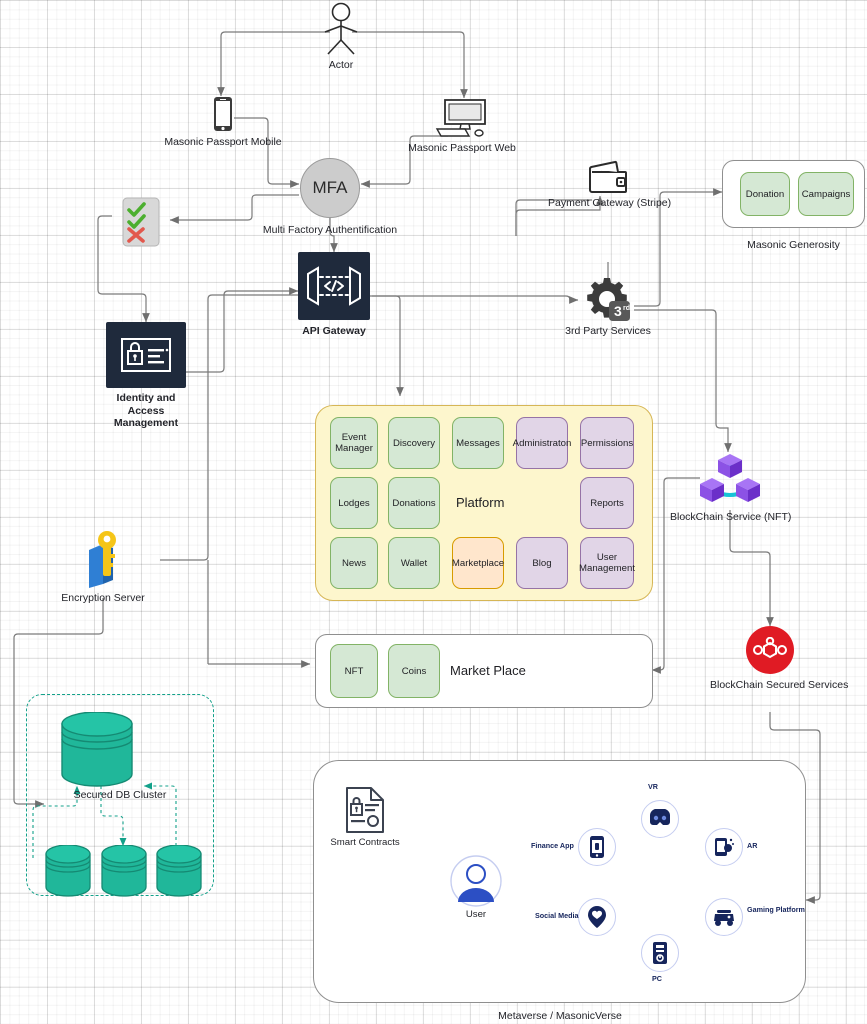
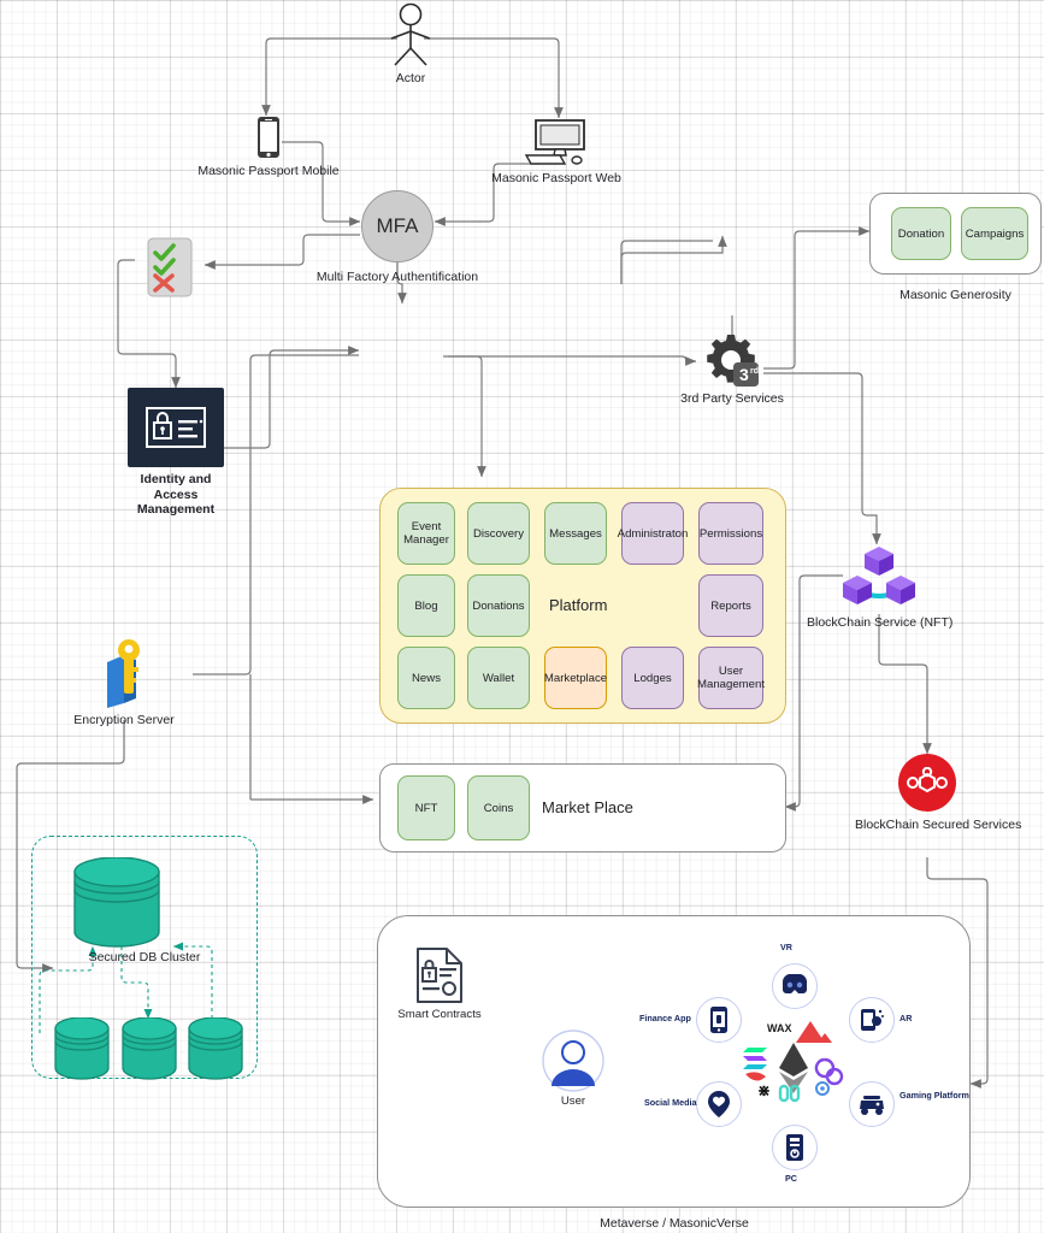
  Actor
  Masonic Passport Mobile
  Masonic Passport Web
  MFA
  Multi Factory Authentification
  Identity and Access Management
- API Gateway
- Payment Gateway (Stripe)
  3
  3rd Party Services
  Donation
  Campaigns
  Masonic Generosity
  Event Manager
  Discovery
  Messages
  Administraton
  Permissions
- Lodges
+ Blog
  Donations
  Platform
  Reports
  News
  Wallet
  Marketplace
- Blog
+ Lodges
  User Management
  Encryption Server
  NFT
  Coins
  Market Place
  BlockChain Service (NFT)
  BlockChain Secured Services
  Secured DB Cluster
  Smart Contracts
  User
  VR
  AR
  Gaming Platform
  PC
  Social Media
  Finance App
+ WAX
+ ⋇
  Metaverse / MasonicVerse
